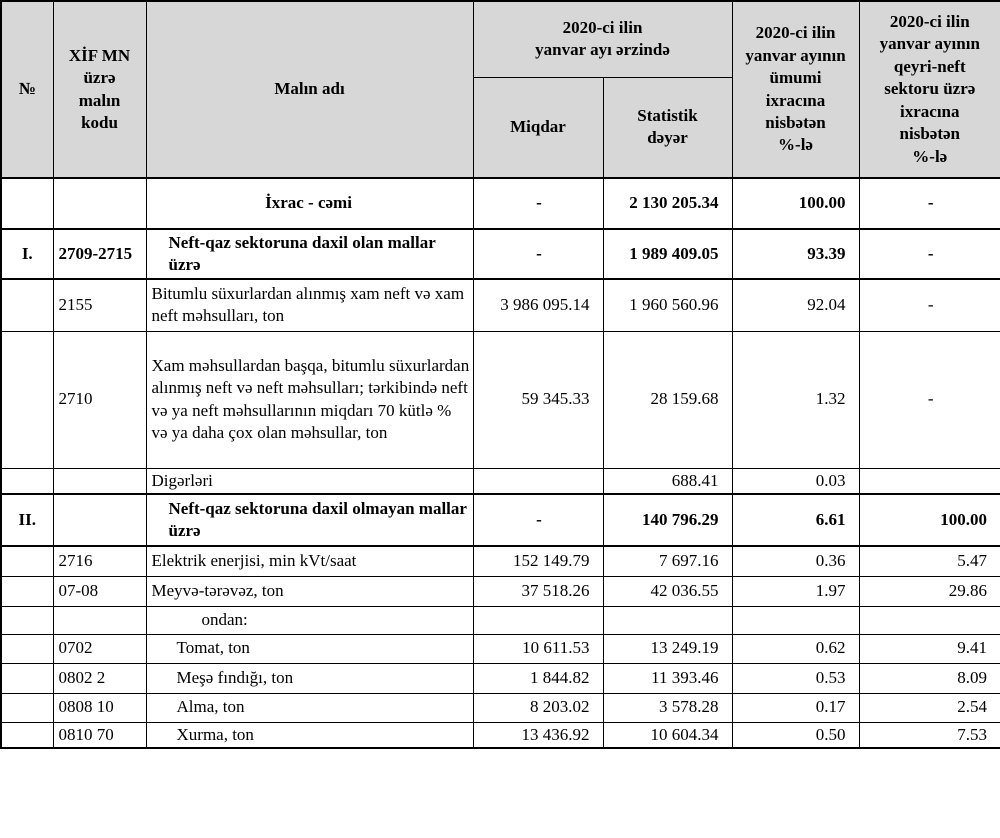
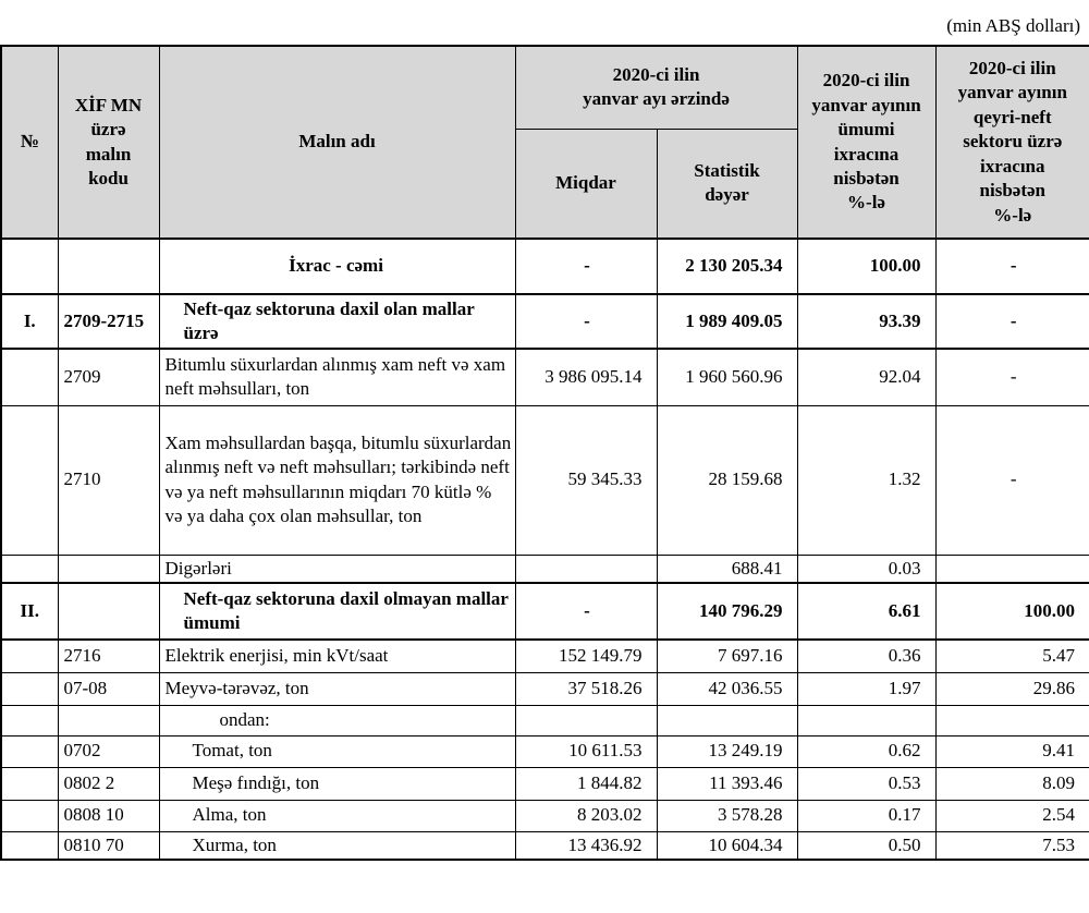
+ (min ABŞ dolları)
  №	XİF MN üzrə malın kodu	Malın adı	2020-ci ilin yanvar ayı ərzində	2020-ci ilin yanvar ayının ümumi ixracına nisbətən %-lə	2020-ci ilin yanvar ayının qeyri-neft sektoru üzrə ixracına nisbətən %-lə
  Miqdar	Statistik dəyər
  		İxrac - cəmi	-	2 130 205.34	100.00	-
  I.	2709-2715	Neft-qaz sektoruna daxil olan mallar üzrə	-	1 989 409.05	93.39	-
- 	2155	Bitumlu süxurlardan alınmış xam neft və xam neft məhsulları, ton	3 986 095.14	1 960 560.96	92.04	-
+ 	2709	Bitumlu süxurlardan alınmış xam neft və xam neft məhsulları, ton	3 986 095.14	1 960 560.96	92.04	-
  	2710	Xam məhsullardan başqa, bitumlu süxurlardan alınmış neft və neft məhsulları; tərkibində neft və ya neft məhsullarının miqdarı 70 kütlə % və ya daha çox olan məhsullar, ton	59 345.33	28 159.68	1.32	-
  		Digərləri		688.41	0.03
- II.		Neft-qaz sektoruna daxil olmayan mallar üzrə	-	140 796.29	6.61	100.00
+ II.		Neft-qaz sektoruna daxil olmayan mallar ümumi	-	140 796.29	6.61	100.00
  	2716	Elektrik enerjisi, min kVt/saat	152 149.79	7 697.16	0.36	5.47
  	07-08	Meyvə-tərəvəz, ton	37 518.26	42 036.55	1.97	29.86
  		ondan:
  	0702	Tomat, ton	10 611.53	13 249.19	0.62	9.41
  	0802 2	Meşə fındığı, ton	1 844.82	11 393.46	0.53	8.09
  	0808 10	Alma, ton	8 203.02	3 578.28	0.17	2.54
  	0810 70	Xurma, ton	13 436.92	10 604.34	0.50	7.53
